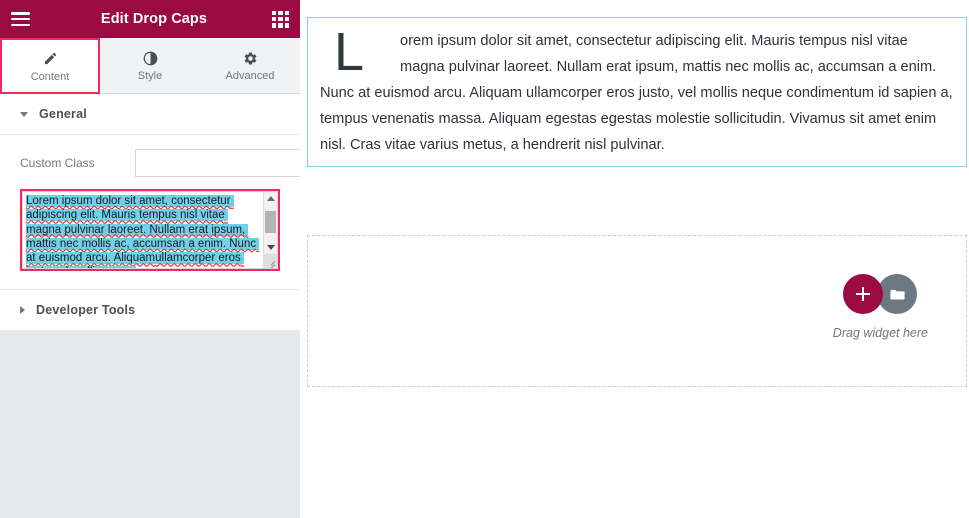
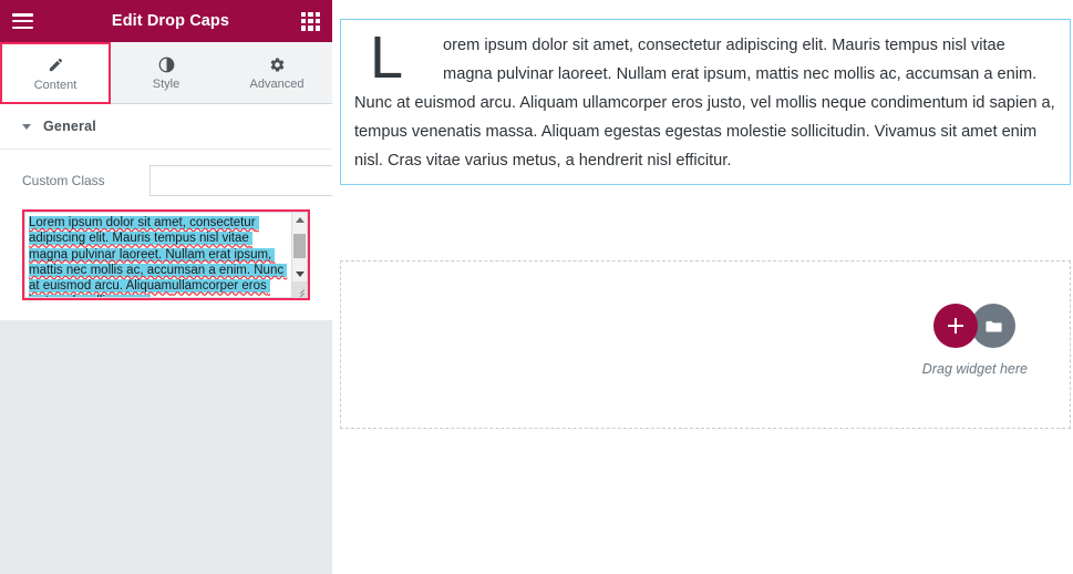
  Edit Drop Caps
  Content
  Style
  Advanced
  General
  Custom Class
  Lorem ipsum dolor sit amet, consectetur adipiscing elit. Mauris tempus nisl vitae magna pulvinar laoreet. Nullam erat ipsum, mattis nec mollis ac, accumsan a enim. Nunc at euismod arcu. Aliquamullamcorper eros
- Developer Tools
  L
- orem ipsum dolor sit amet, consectetur adipiscing elit. Mauris tempus nisl vitae magna pulvinar laoreet. Nullam erat ipsum, mattis nec mollis ac, accumsan a enim. Nunc at euismod arcu. Aliquam ullamcorper eros justo, vel mollis neque condimentum id sapien a, tempus venenatis massa. Aliquam egestas egestas molestie sollicitudin. Vivamus sit amet enim nisl. Cras vitae varius metus, a hendrerit nisl pulvinar.
+ orem ipsum dolor sit amet, consectetur adipiscing elit. Mauris tempus nisl vitae magna pulvinar laoreet. Nullam erat ipsum, mattis nec mollis ac, accumsan a enim. Nunc at euismod arcu. Aliquam ullamcorper eros justo, vel mollis neque condimentum id sapien a, tempus venenatis massa. Aliquam egestas egestas molestie sollicitudin. Vivamus sit amet enim nisl. Cras vitae varius metus, a hendrerit nisl efficitur.
  Drag widget here
